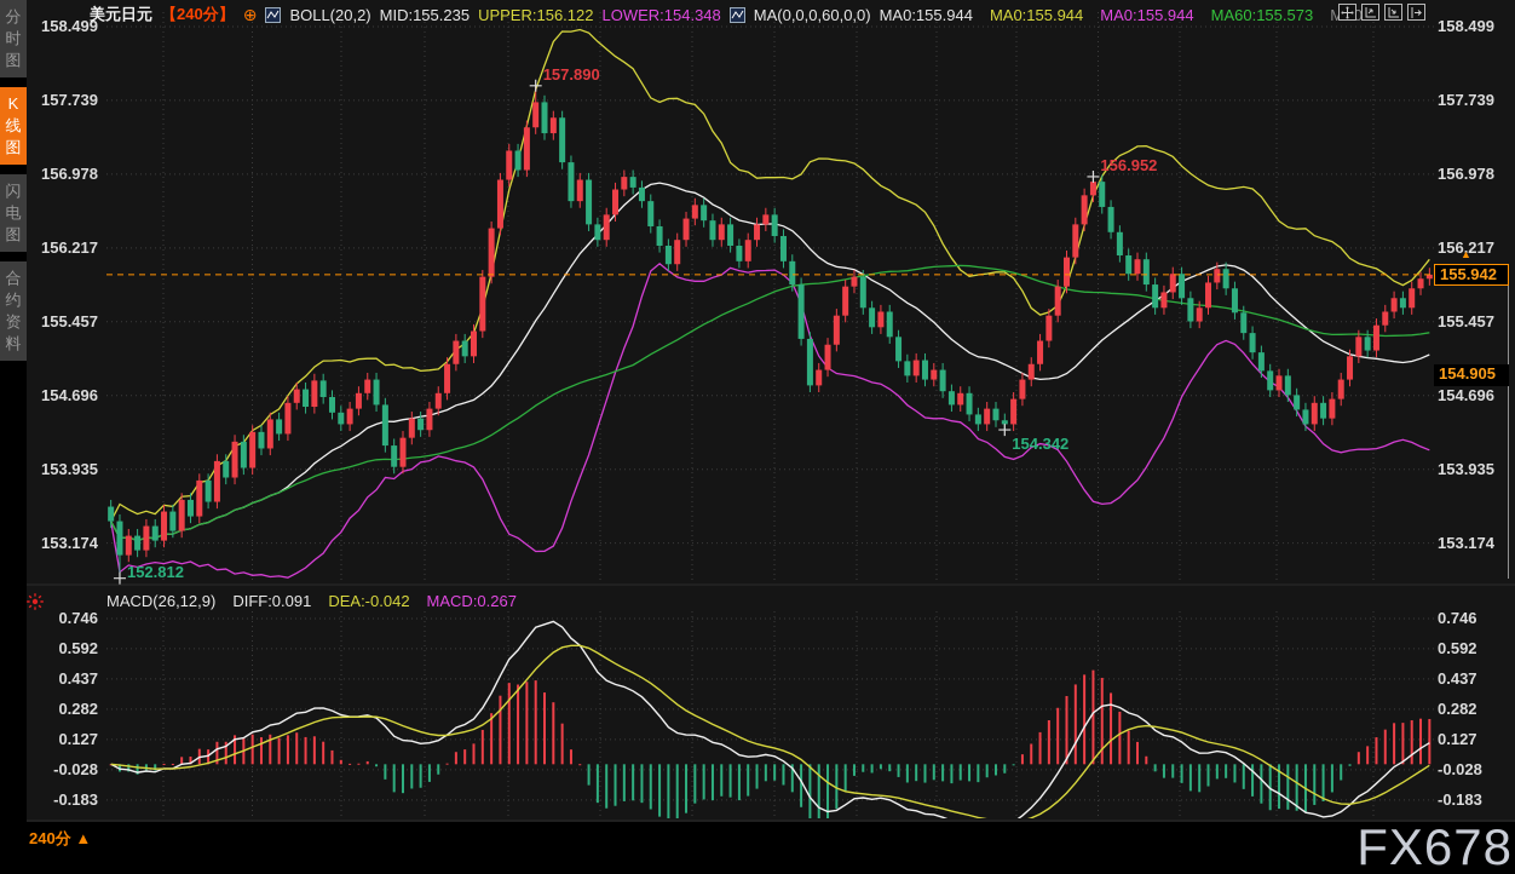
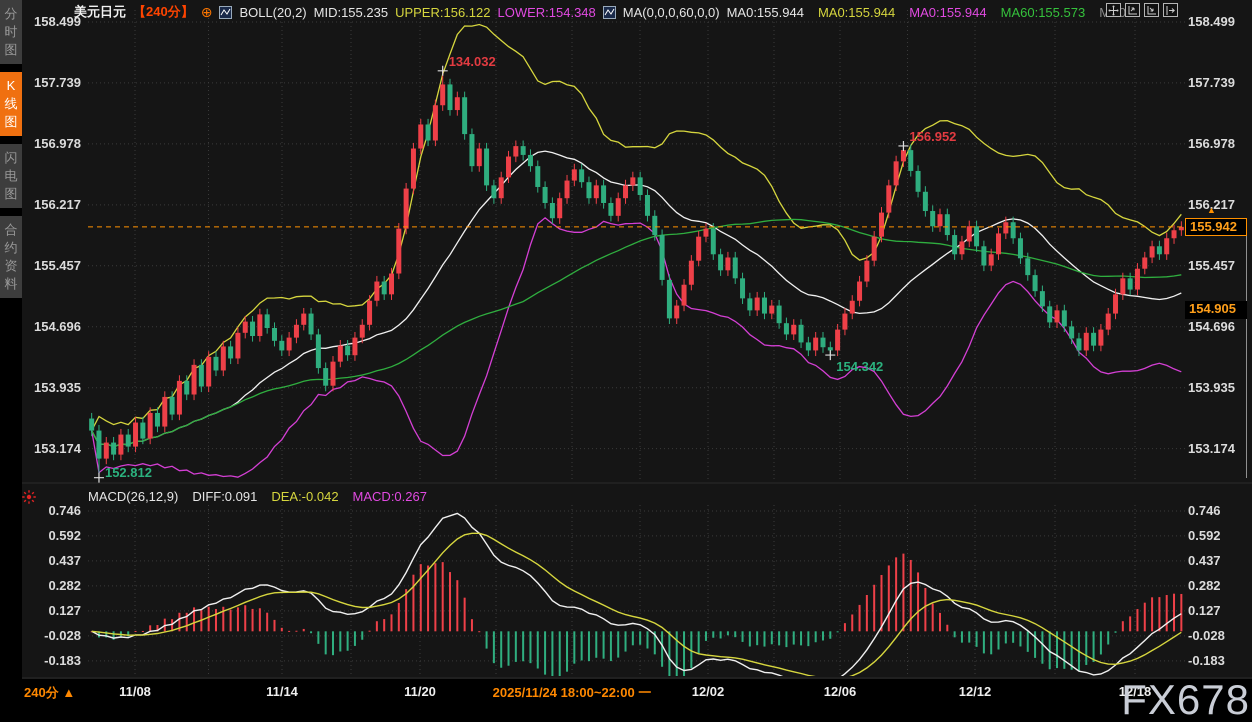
  分
  时
  图
  K
  线
  图
  闪
  电
  图
  合
  约
  资
  料
  152.812
- 157.890
+ 134.032
  154.342
  156.952
  美元日元
  【240分】
  ⊕
  BOLL(20,2)
  MID:155.235
  UPPER:156.122
  LOWER:154.348
  MA(0,0,0,60,0,0)
  MA0:155.944
  MA0:155.944
  MA0:155.944
  MA60:155.573
  158.499
  157.739
  156.978
  156.217
  155.457
  154.696
  153.935
  153.174
  0.746
  0.592
  0.437
  0.282
  0.127
  -0.028
  -0.183
  158.499
  157.739
  156.978
  156.217
  155.457
  154.696
  153.935
  153.174
  0.746
  0.592
  0.437
  0.282
  0.127
  -0.028
  -0.183
  155.942
  ▲
  154.905
  MACD(26,12,9)
  DIFF:0.091
  DEA:-0.042
  MACD:0.267
+ 2025/11/24 18:00~22:00 一
+ 11/08
+ 11/14
+ 11/20
+ 12/02
+ 12/06
+ 12/12
+ 12/18
  240分 ▲
  FX678
